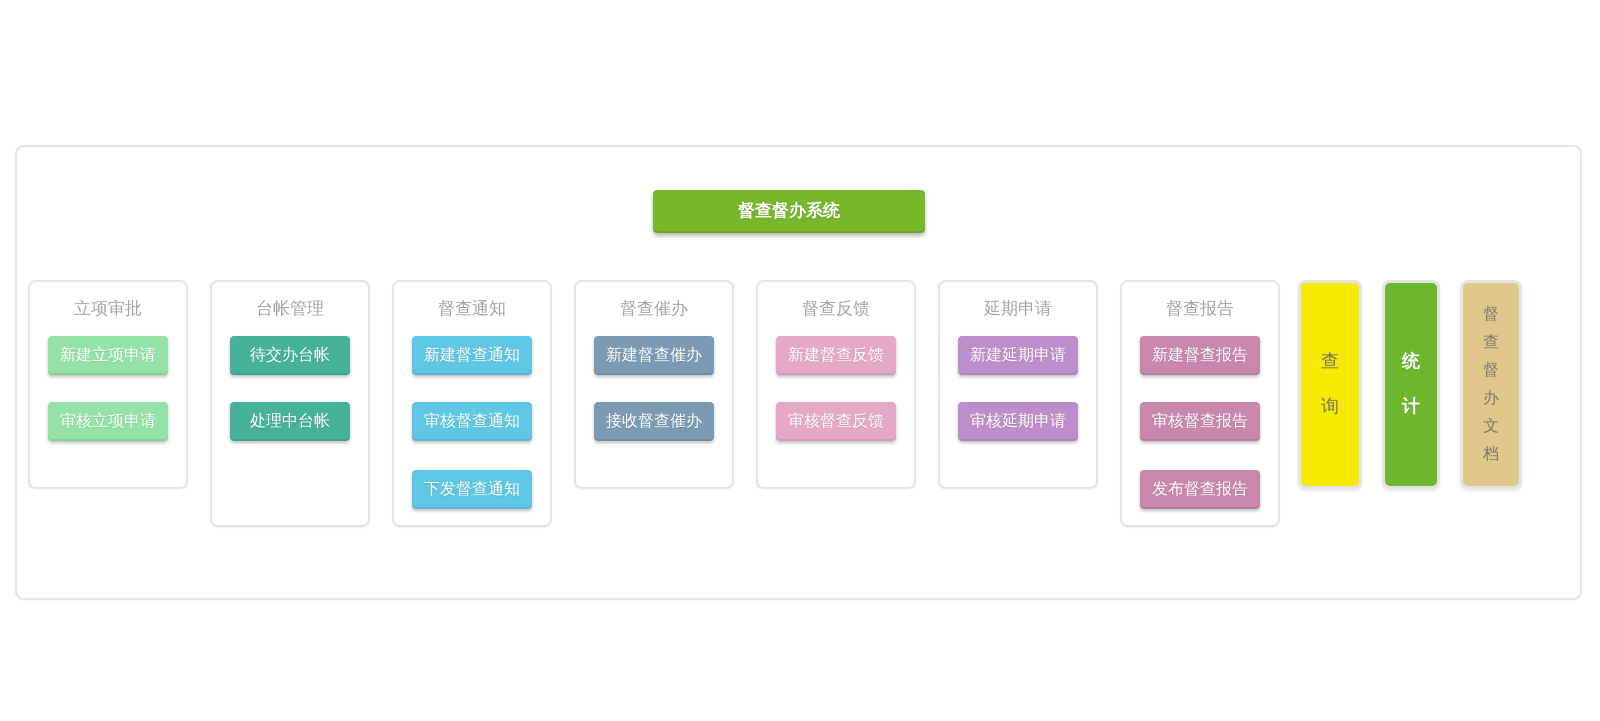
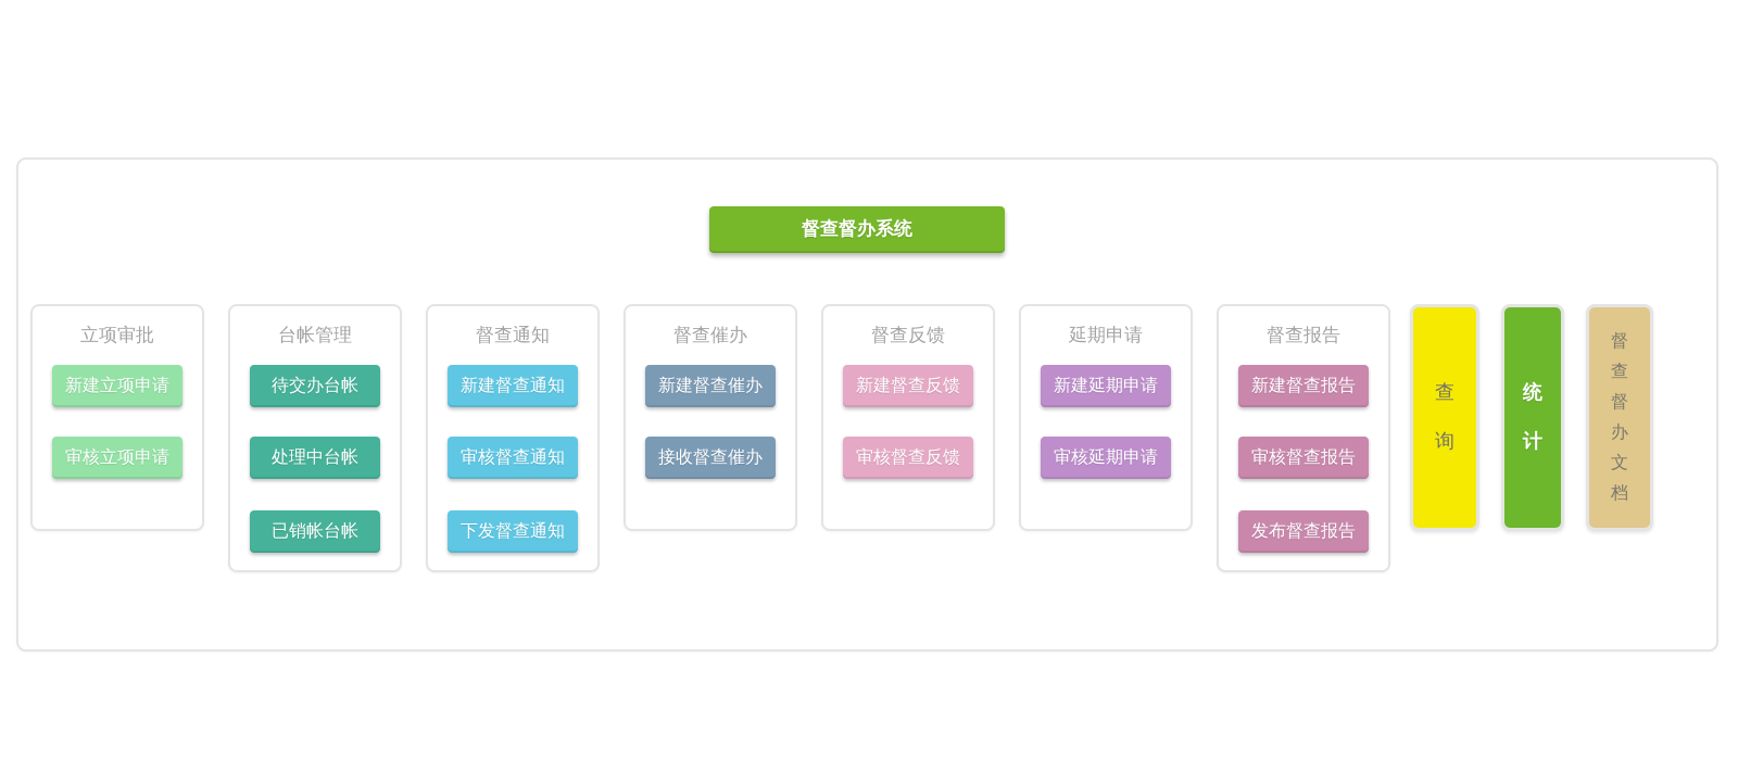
  督查督办系统
  立项审批
  新建立项申请
  审核立项申请
  台帐管理
  待交办台帐
  处理中台帐
+ 已销帐台帐
  督查通知
  新建督查通知
  审核督查通知
  下发督查通知
  督查催办
  新建督查催办
  接收督查催办
  督查反馈
  新建督查反馈
  审核督查反馈
  延期申请
  新建延期申请
  审核延期申请
  督查报告
  新建督查报告
  审核督查报告
  发布督查报告
  查
  询
  统
  计
  督
  查
  督
  办
  文
  档
